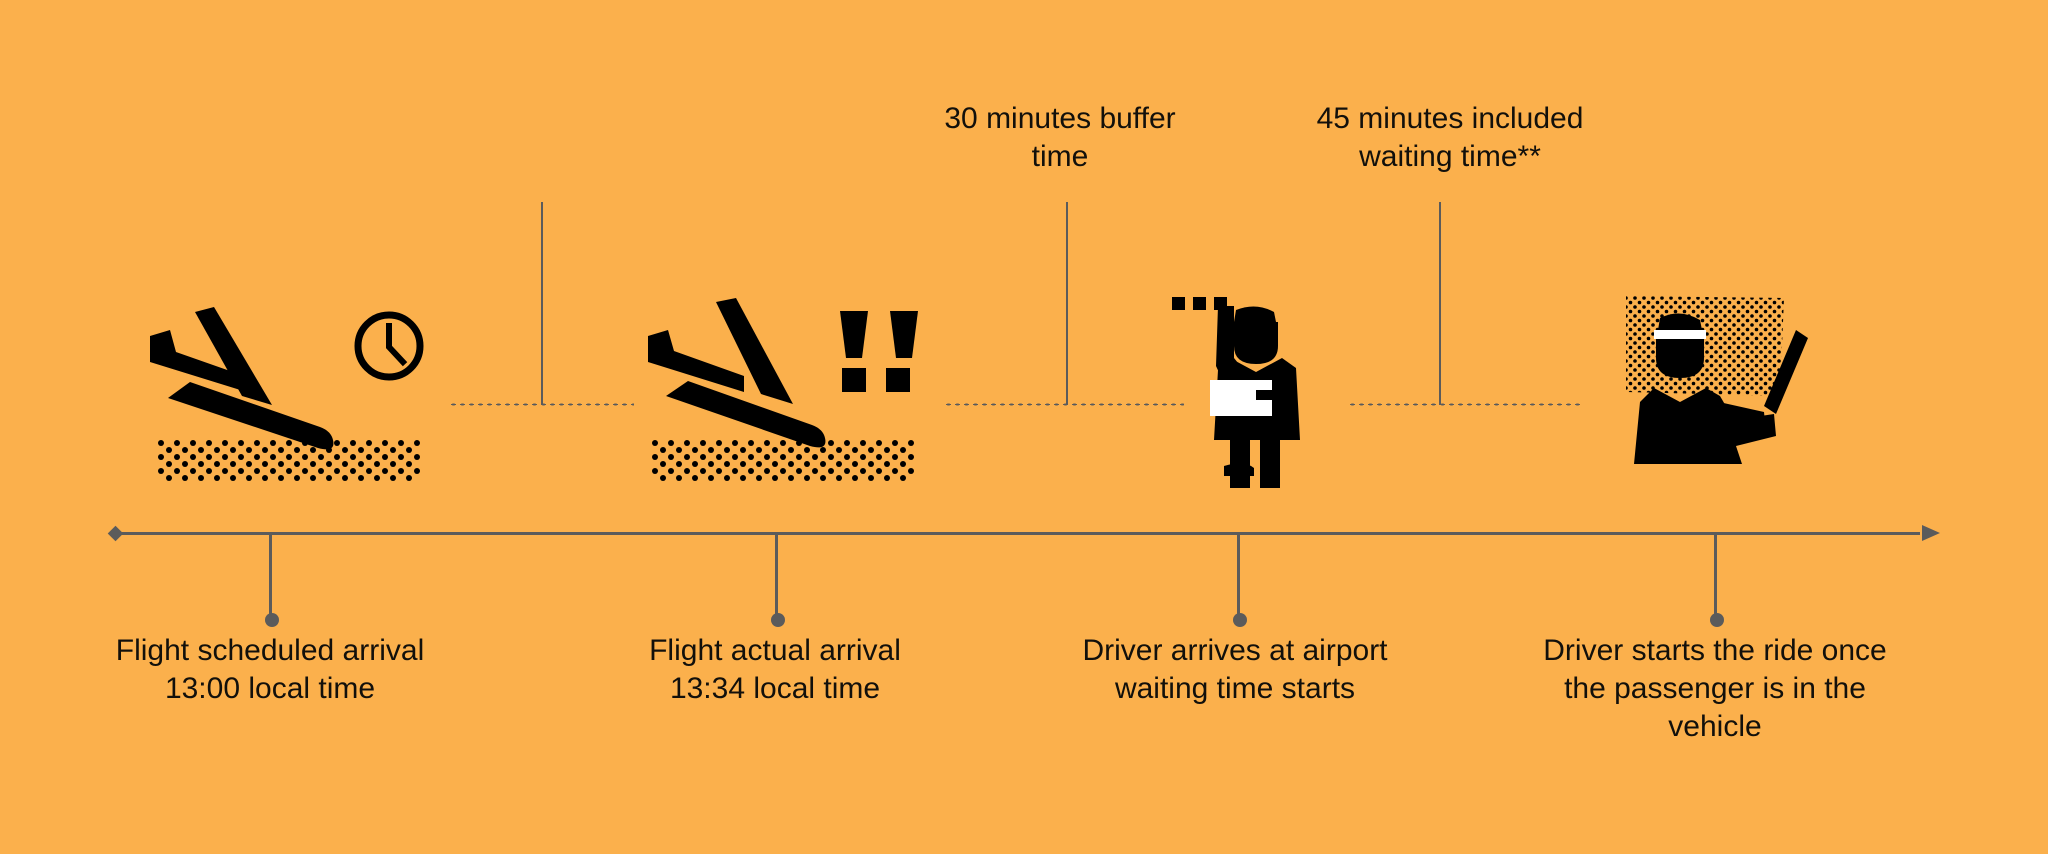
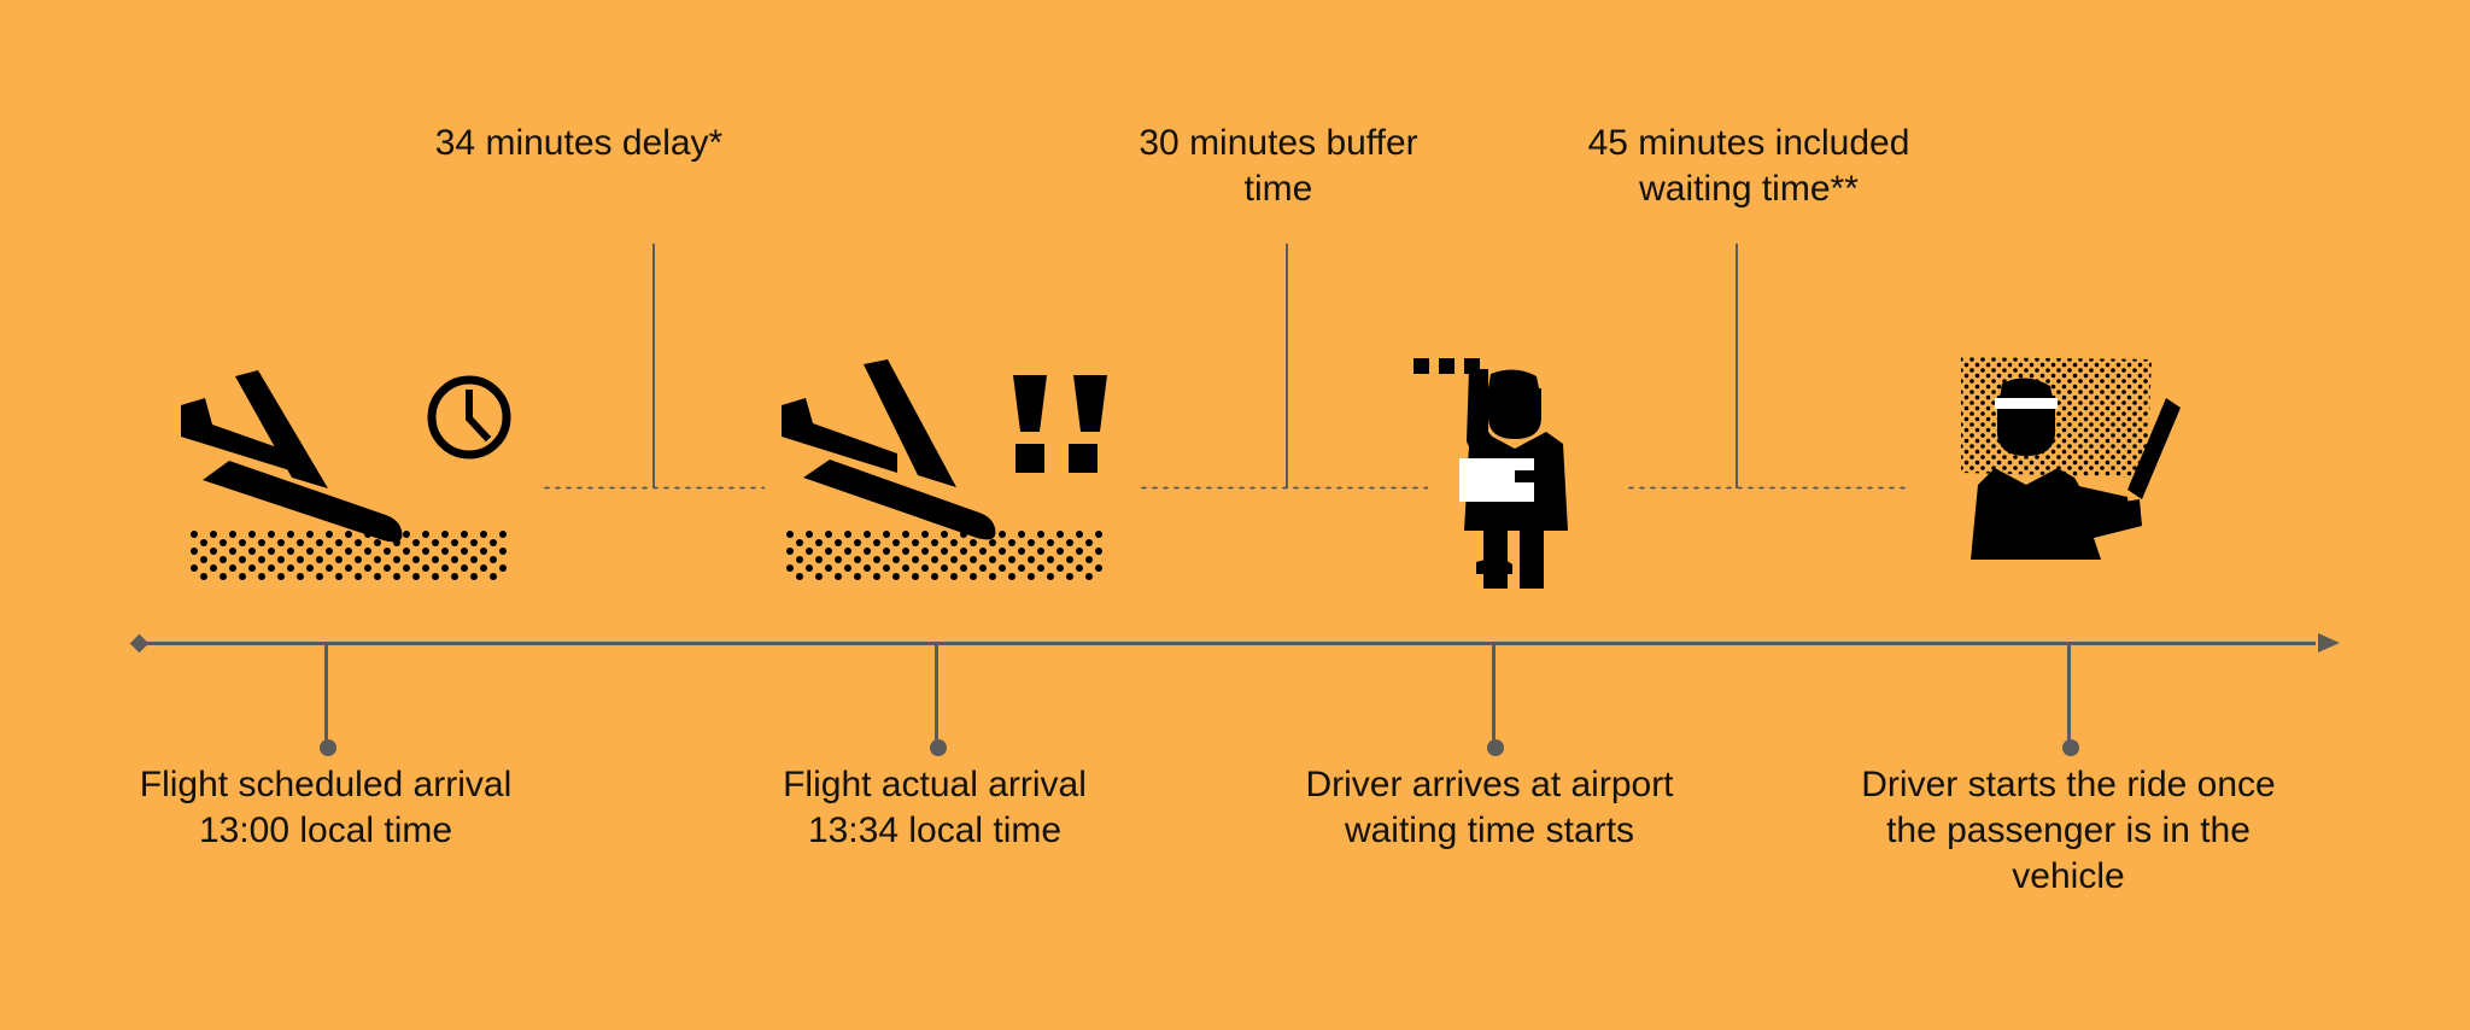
+ 34 minutes delay*
  30 minutes buffer
  time
  45 minutes included
  waiting time**
  Flight scheduled arrival
  13:00 local time
  Flight actual arrival
  13:34 local time
  Driver arrives at airport
  waiting time starts
  Driver starts the ride once
  the passenger is in the
  vehicle
